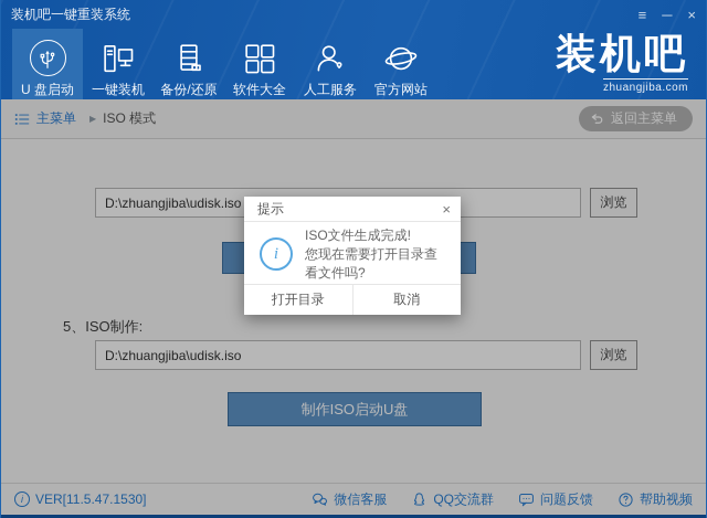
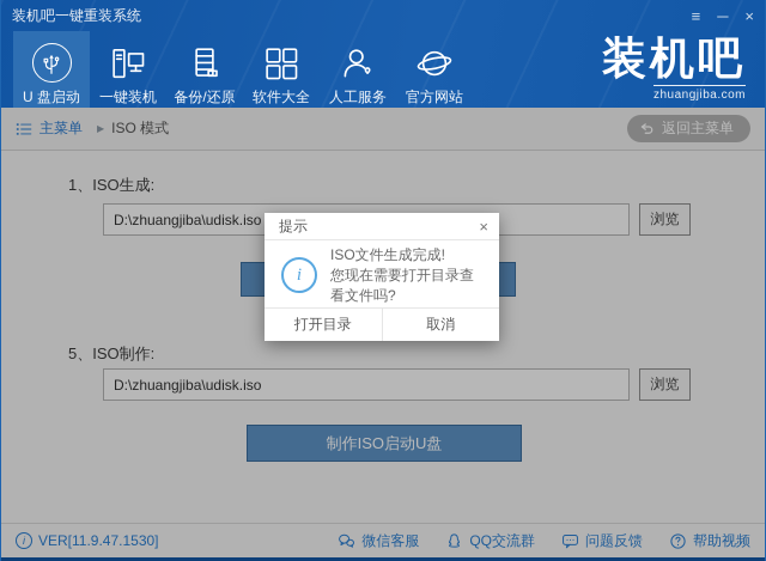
  装机吧一键重装系统
  ≡
  ─
  ×
  U 盘启动
  一键装机
  备份/还原
  软件大全
  人工服务
  官方网站
  装机吧
  zhuangjiba.com
  主菜单
  ▶
  ISO 模式
  返回主菜单
+ 1、ISO生成:
  D:\zhuangjiba\udisk.iso
  浏览
  5、ISO制作:
  D:\zhuangjiba\udisk.iso
  浏览
  制作ISO启动U盘
  i
- VER[11.5.47.1530]
+ VER[11.9.47.1530]
  微信客服
  QQ交流群
  问题反馈
  帮助视频
  提示
  ×
  i
  ISO文件生成完成!
  您现在需要打开目录查看文件吗?
  打开目录
  取消
